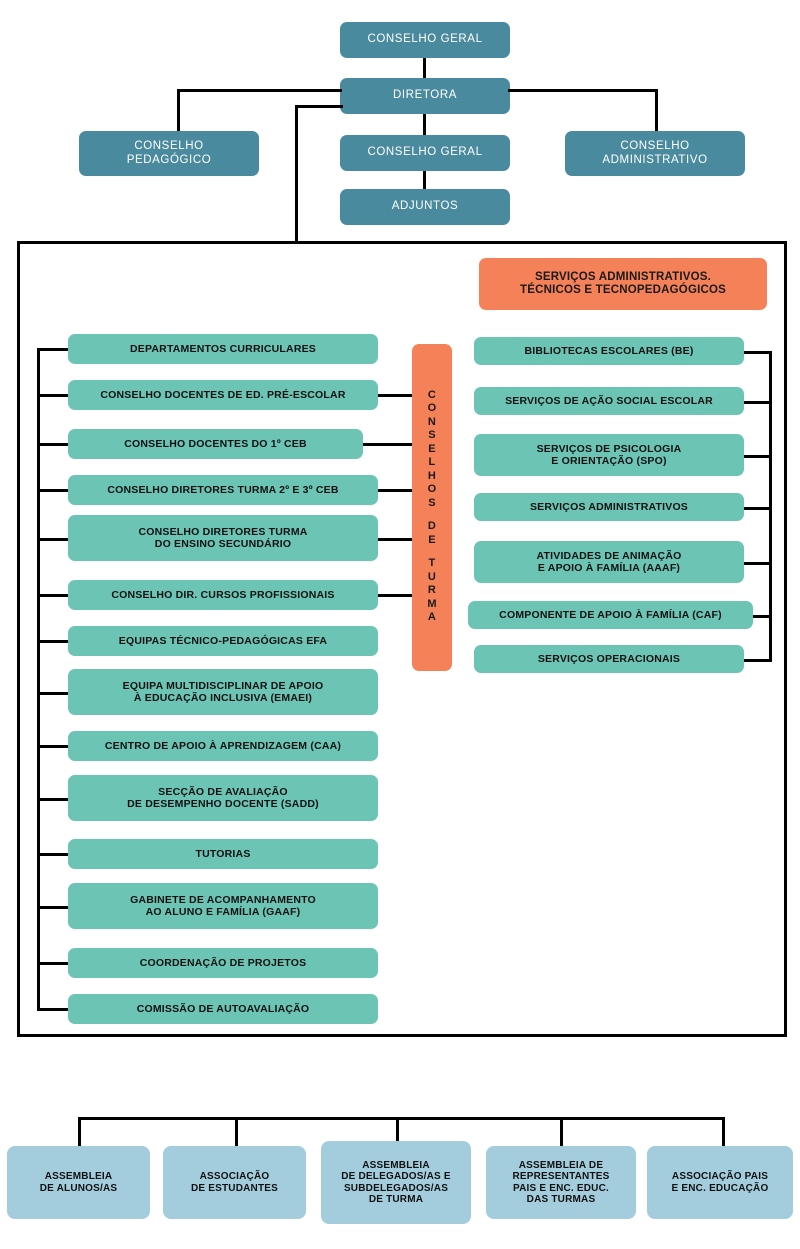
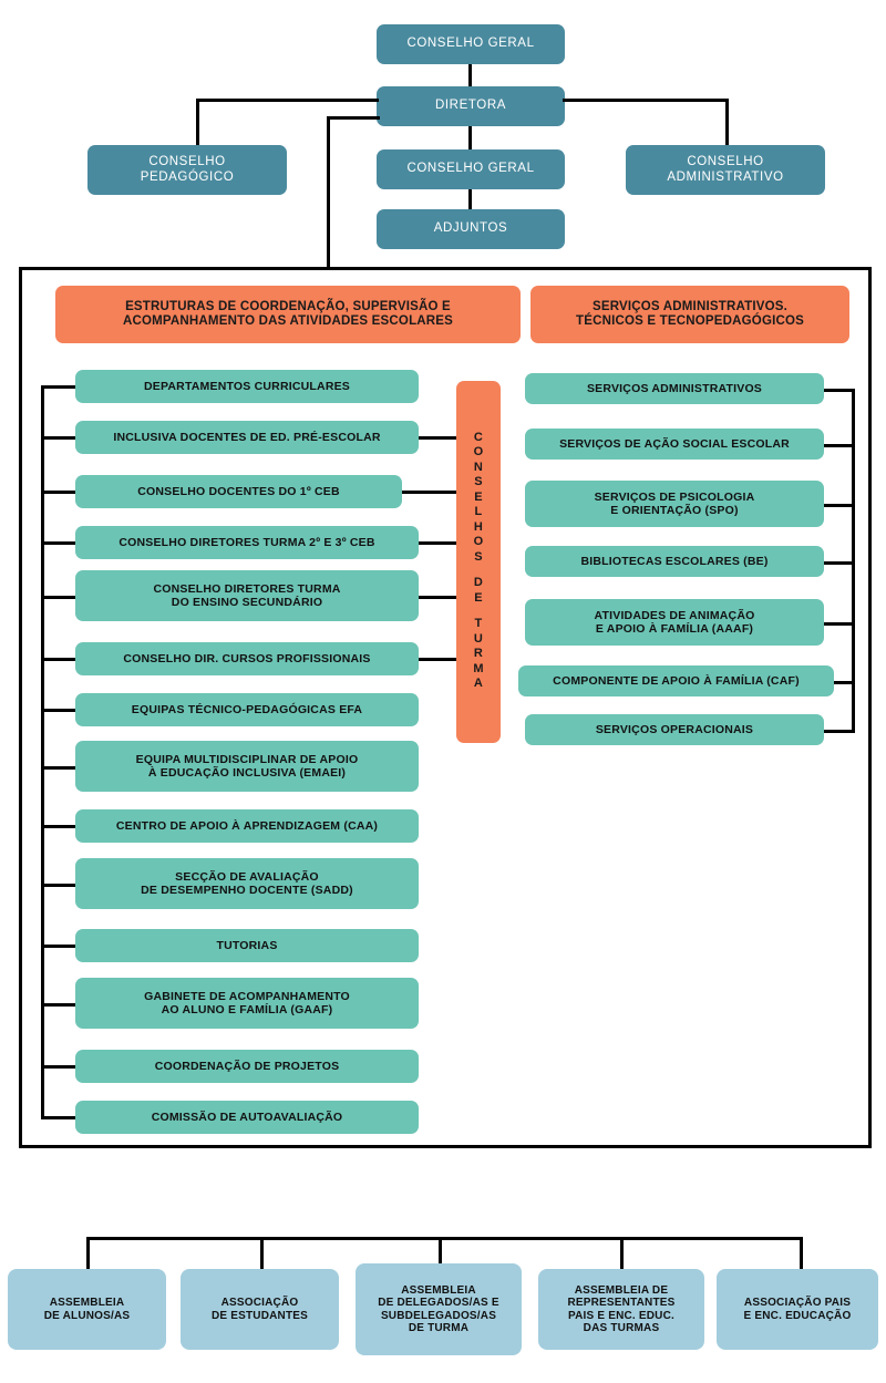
  CONSELHO GERAL
  DIRETORA
  CONSELHO
  PEDAGÓGICO
  CONSELHO
  ADMINISTRATIVO
  CONSELHO GERAL
  ADJUNTOS
+ ESTRUTURAS DE COORDENAÇÃO, SUPERVISÃO E
+ ACOMPANHAMENTO DAS ATIVIDADES ESCOLARES
  SERVIÇOS ADMINISTRATIVOS.
  TÉCNICOS E TECNOPEDAGÓGICOS
  DEPARTAMENTOS CURRICULARES
- CONSELHO DOCENTES DE ED. PRÉ-ESCOLAR
+ INCLUSIVA DOCENTES DE ED. PRÉ-ESCOLAR
  CONSELHO DOCENTES DO 1º CEB
  CONSELHO DIRETORES TURMA 2º E 3º CEB
  CONSELHO DIRETORES TURMA
  DO ENSINO SECUNDÁRIO
  CONSELHO DIR. CURSOS PROFISSIONAIS
  EQUIPAS TÉCNICO-PEDAGÓGICAS EFA
  EQUIPA MULTIDISCIPLINAR DE APOIO
  À EDUCAÇÃO INCLUSIVA (EMAEI)
  CENTRO DE APOIO À APRENDIZAGEM (CAA)
  SECÇÃO DE AVALIAÇÃO
  DE DESEMPENHO DOCENTE (SADD)
  TUTORIAS
  GABINETE DE ACOMPANHAMENTO
  AO ALUNO E FAMÍLIA (GAAF)
  COORDENAÇÃO DE PROJETOS
  COMISSÃO DE AUTOAVALIAÇÃO
  C
  O
  N
  S
  E
  L
  H
  O
  S
  D
  E
  T
  U
  R
  M
  A
- BIBLIOTECAS ESCOLARES (BE)
+ SERVIÇOS ADMINISTRATIVOS
  SERVIÇOS DE AÇÃO SOCIAL ESCOLAR
  SERVIÇOS DE PSICOLOGIA
  E ORIENTAÇÃO (SPO)
- SERVIÇOS ADMINISTRATIVOS
+ BIBLIOTECAS ESCOLARES (BE)
  ATIVIDADES DE ANIMAÇÃO
  E APOIO À FAMÍLIA (AAAF)
  COMPONENTE DE APOIO À FAMÍLIA (CAF)
  SERVIÇOS OPERACIONAIS
  ASSEMBLEIA
  DE ALUNOS/AS
  ASSOCIAÇÃO
  DE ESTUDANTES
  ASSEMBLEIA
  DE DELEGADOS/AS E
  SUBDELEGADOS/AS
  DE TURMA
  ASSEMBLEIA DE
  REPRESENTANTES
  PAIS E ENC. EDUC.
  DAS TURMAS
  ASSOCIAÇÃO PAIS
  E ENC. EDUCAÇÃO
